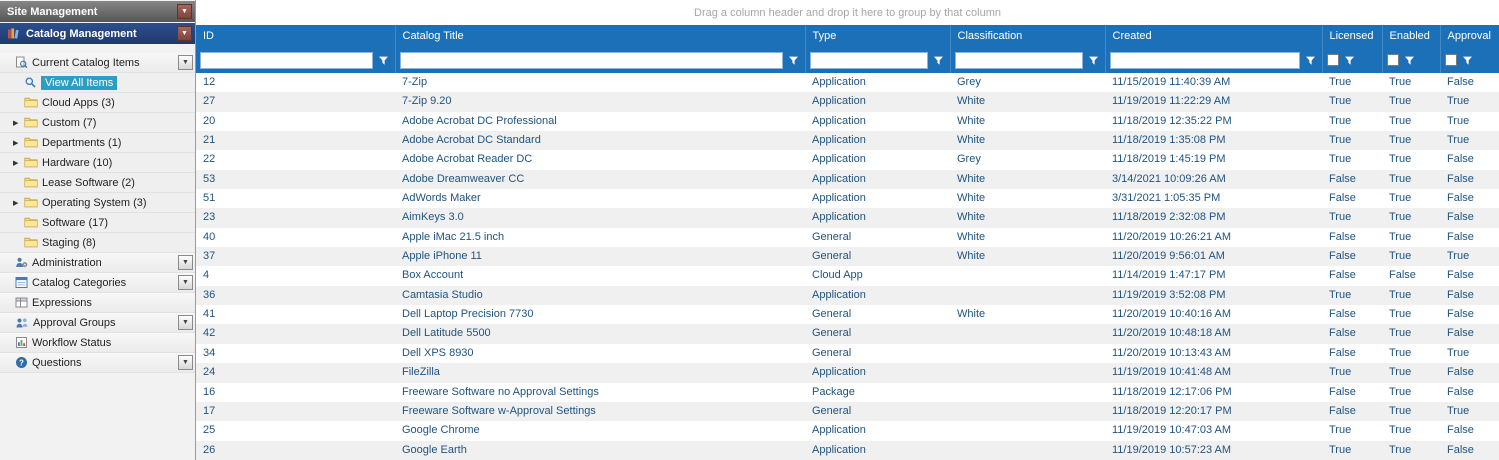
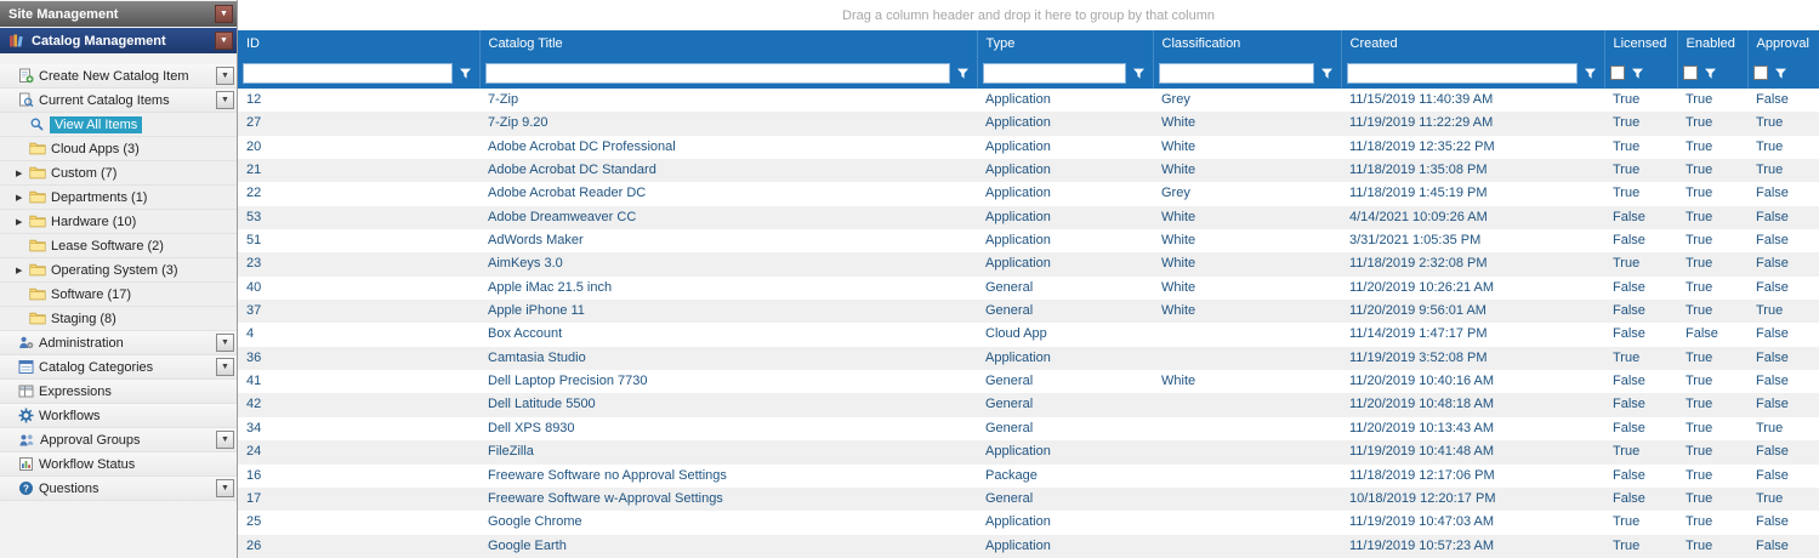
  Site Management
  Catalog Management
+ Create New Catalog Item
  Current Catalog Items
  View All Items
  Cloud Apps (3)
  Custom (7)
  Departments (1)
  Hardware (10)
  Lease Software (2)
  Operating System (3)
  Software (17)
  Staging (8)
  Administration
  Catalog Categories
  Expressions
+ Workflows
  Approval Groups
  Workflow Status
  ?
  Questions
  Drag a column header and drop it here to group by that column
  ID	Catalog Title	Type	Classification	Created	Licensed	Enabled	Approval
  12	7-Zip	Application	Grey	11/15/2019 11:40:39 AM	True	True	False
  27	7-Zip 9.20	Application	White	11/19/2019 11:22:29 AM	True	True	True
  20	Adobe Acrobat DC Professional	Application	White	11/18/2019 12:35:22 PM	True	True	True
  21	Adobe Acrobat DC Standard	Application	White	11/18/2019 1:35:08 PM	True	True	True
  22	Adobe Acrobat Reader DC	Application	Grey	11/18/2019 1:45:19 PM	True	True	False
- 53	Adobe Dreamweaver CC	Application	White	3/14/2021 10:09:26 AM	False	True	False
+ 53	Adobe Dreamweaver CC	Application	White	4/14/2021 10:09:26 AM	False	True	False
  51	AdWords Maker	Application	White	3/31/2021 1:05:35 PM	False	True	False
  23	AimKeys 3.0	Application	White	11/18/2019 2:32:08 PM	True	True	False
  40	Apple iMac 21.5 inch	General	White	11/20/2019 10:26:21 AM	False	True	False
  37	Apple iPhone 11	General	White	11/20/2019 9:56:01 AM	False	True	True
  4	Box Account	Cloud App		11/14/2019 1:47:17 PM	False	False	False
  36	Camtasia Studio	Application		11/19/2019 3:52:08 PM	True	True	False
  41	Dell Laptop Precision 7730	General	White	11/20/2019 10:40:16 AM	False	True	False
  42	Dell Latitude 5500	General		11/20/2019 10:48:18 AM	False	True	False
  34	Dell XPS 8930	General		11/20/2019 10:13:43 AM	False	True	True
  24	FileZilla	Application		11/19/2019 10:41:48 AM	True	True	False
  16	Freeware Software no Approval Settings	Package		11/18/2019 12:17:06 PM	False	True	False
- 17	Freeware Software w-Approval Settings	General		11/18/2019 12:20:17 PM	False	True	True
+ 17	Freeware Software w-Approval Settings	General		10/18/2019 12:20:17 PM	False	True	True
  25	Google Chrome	Application		11/19/2019 10:47:03 AM	True	True	False
  26	Google Earth	Application		11/19/2019 10:57:23 AM	True	True	False
